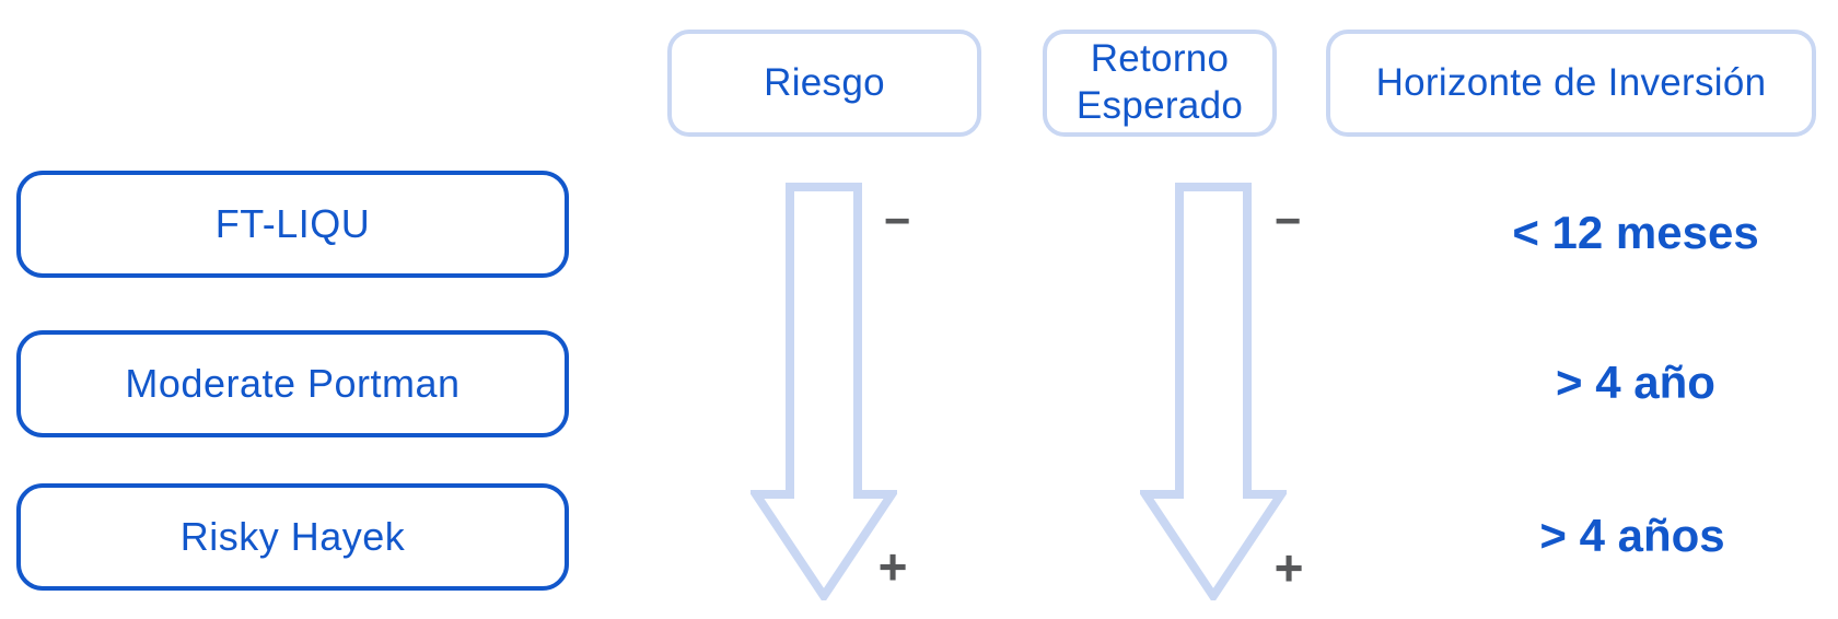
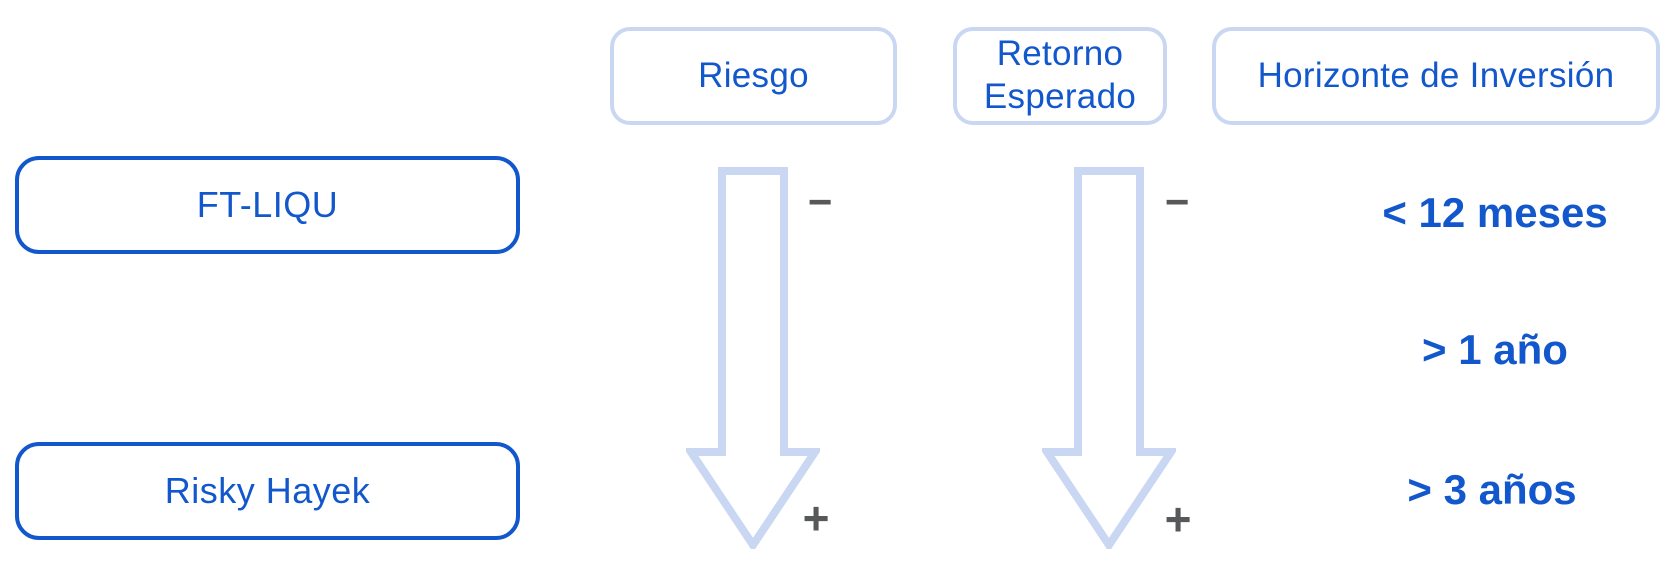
  Riesgo
  Retorno Esperado
  Horizonte de Inversión
  FT-LIQU
- Moderate Portman
  Risky Hayek
  −
  +
  −
  +
  < 12 meses
- > 4 año
+ > 1 año
- > 4 años
+ > 3 años
